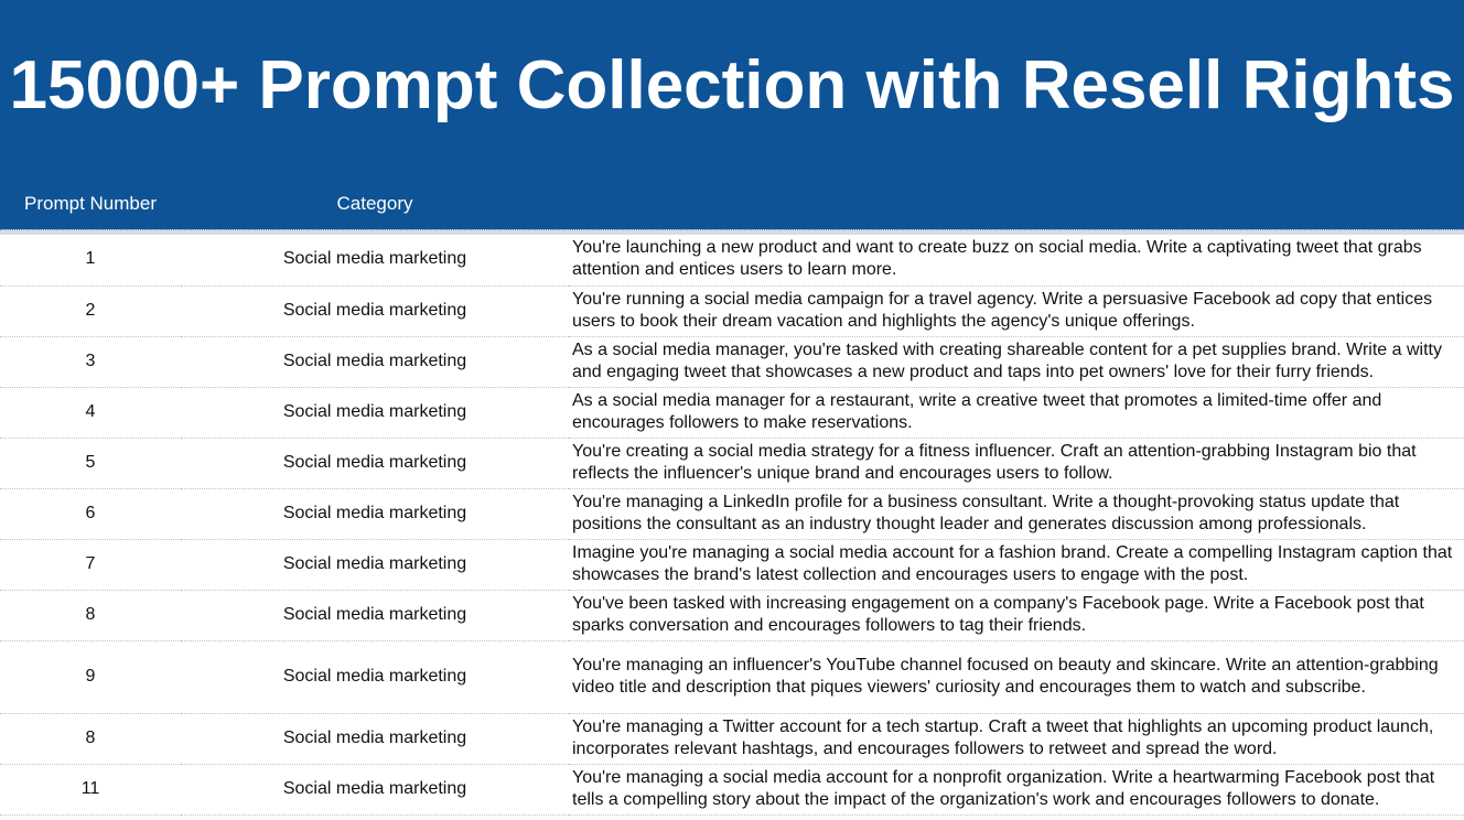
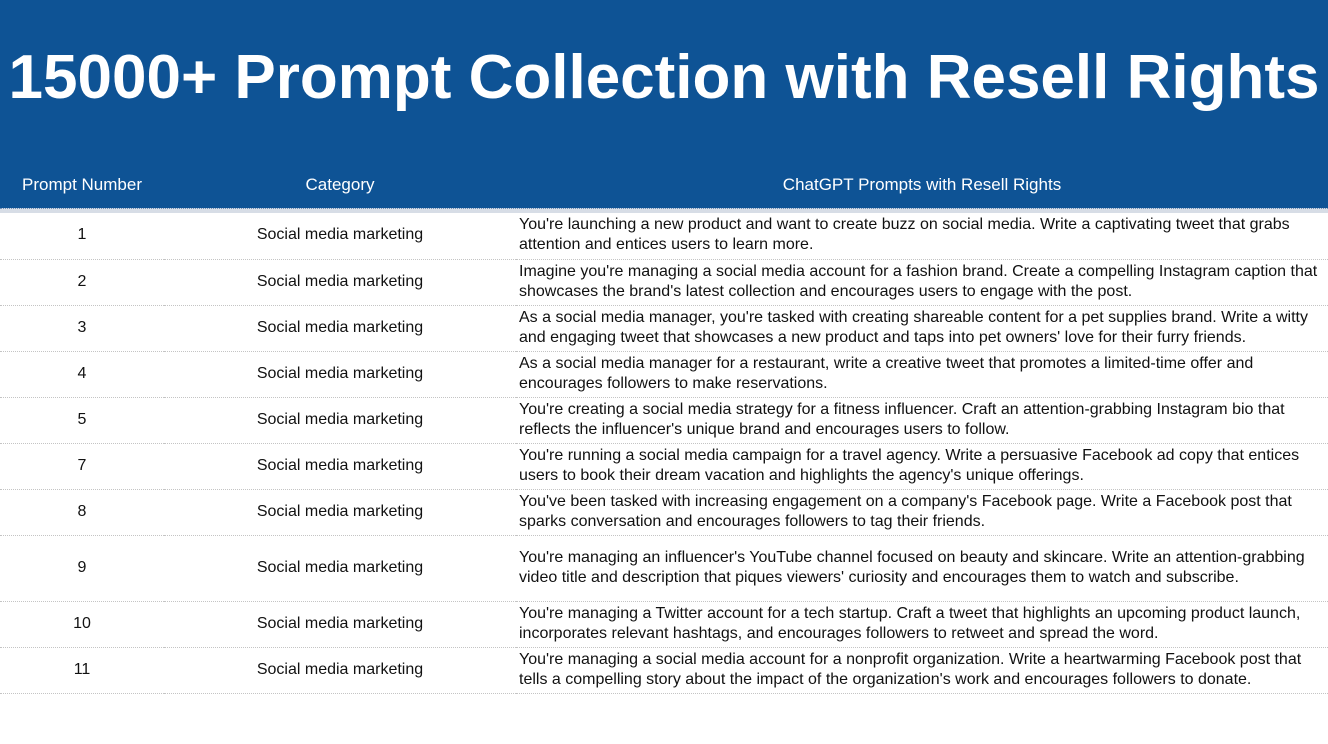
  15000+ Prompt Collection with Resell Rights
  Prompt Number
  Category
+ ChatGPT Prompts with Resell Rights
  1	Social media marketing	You're launching a new product and want to create buzz on social media. Write a captivating tweet that grabs attention and entices users to learn more.
- 2	Social media marketing	You're running a social media campaign for a travel agency. Write a persuasive Facebook ad copy that entices users to book their dream vacation and highlights the agency's unique offerings.
+ 2	Social media marketing	Imagine you're managing a social media account for a fashion brand. Create a compelling Instagram caption that showcases the brand's latest collection and encourages users to engage with the post.
  3	Social media marketing	As a social media manager, you're tasked with creating shareable content for a pet supplies brand. Write a witty and engaging tweet that showcases a new product and taps into pet owners' love for their furry friends.
  4	Social media marketing	As a social media manager for a restaurant, write a creative tweet that promotes a limited-time offer and encourages followers to make reservations.
  5	Social media marketing	You're creating a social media strategy for a fitness influencer. Craft an attention-grabbing Instagram bio that reflects the influencer's unique brand and encourages users to follow.
- 6	Social media marketing	You're managing a LinkedIn profile for a business consultant. Write a thought-provoking status update that positions the consultant as an industry thought leader and generates discussion among professionals.
- 7	Social media marketing	Imagine you're managing a social media account for a fashion brand. Create a compelling Instagram caption that showcases the brand's latest collection and encourages users to engage with the post.
+ 7	Social media marketing	You're running a social media campaign for a travel agency. Write a persuasive Facebook ad copy that entices users to book their dream vacation and highlights the agency's unique offerings.
  8	Social media marketing	You've been tasked with increasing engagement on a company's Facebook page. Write a Facebook post that sparks conversation and encourages followers to tag their friends.
  9	Social media marketing	You're managing an influencer's YouTube channel focused on beauty and skincare. Write an attention-grabbing video title and description that piques viewers' curiosity and encourages them to watch and subscribe.
- 8	Social media marketing	You're managing a Twitter account for a tech startup. Craft a tweet that highlights an upcoming product launch, incorporates relevant hashtags, and encourages followers to retweet and spread the word.
+ 10	Social media marketing	You're managing a Twitter account for a tech startup. Craft a tweet that highlights an upcoming product launch, incorporates relevant hashtags, and encourages followers to retweet and spread the word.
  11	Social media marketing	You're managing a social media account for a nonprofit organization. Write a heartwarming Facebook post that tells a compelling story about the impact of the organization's work and encourages followers to donate.
